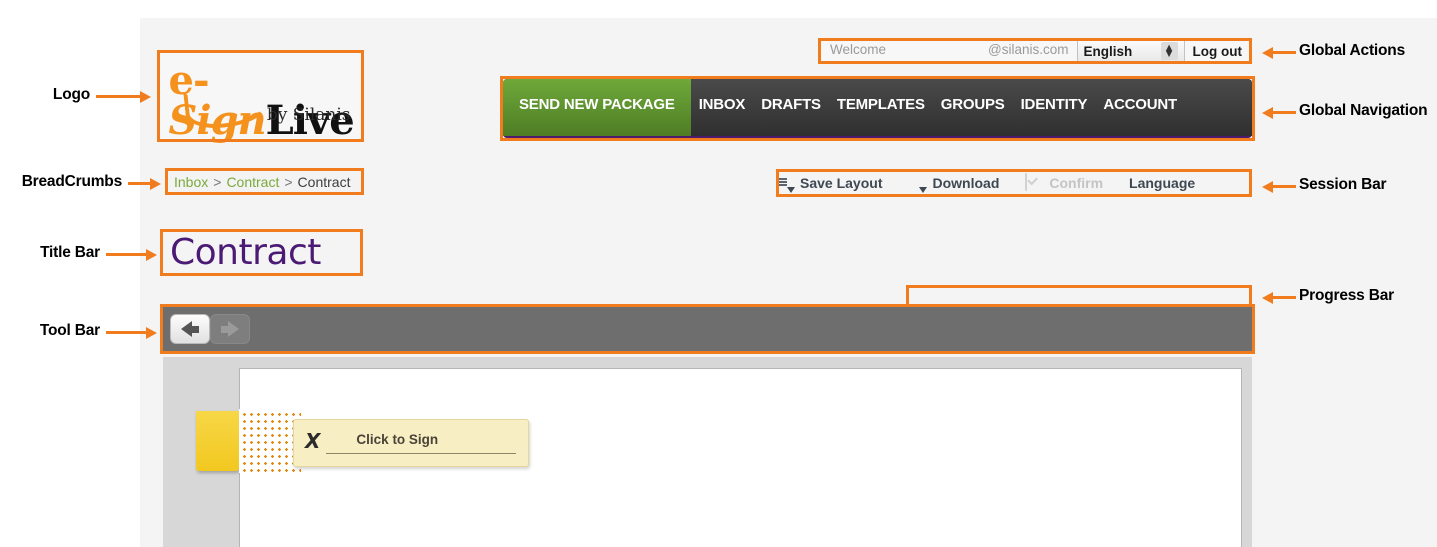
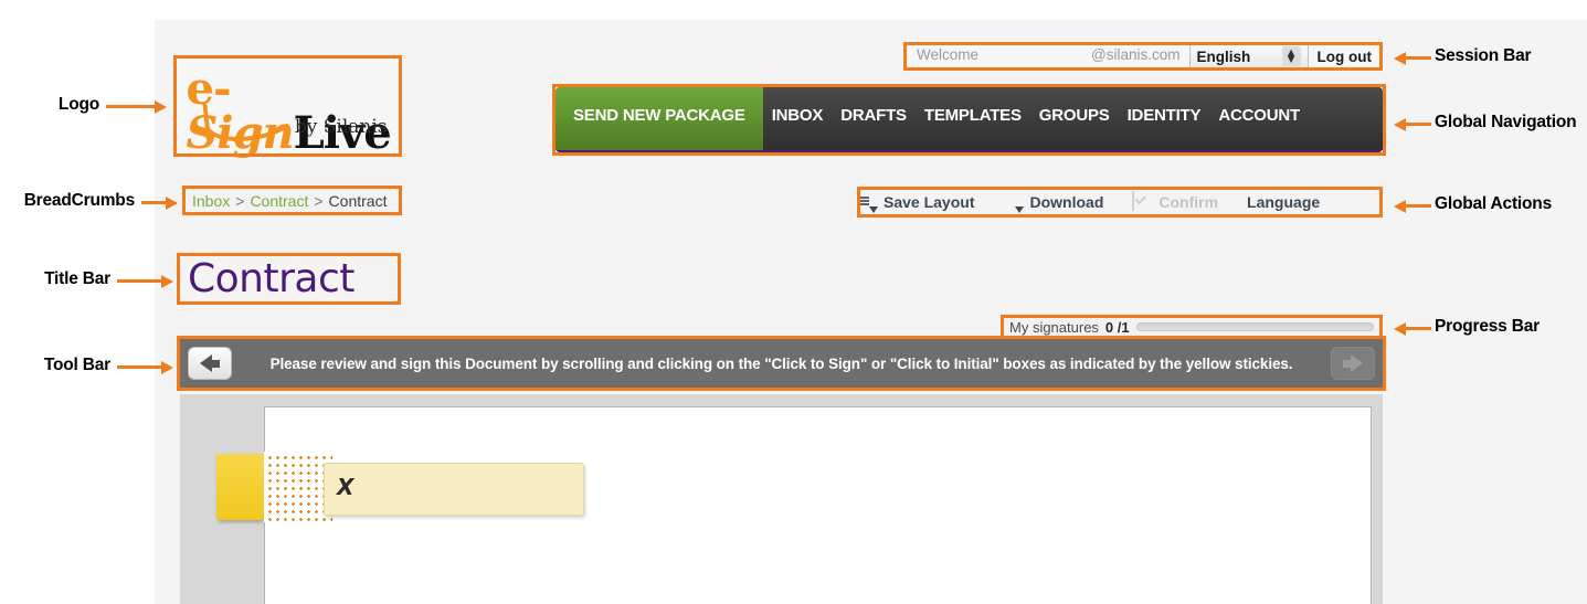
  e-SignLive
  by Silanis
  Welcome
  @silanis.com
  English
  ▲
  ▼
  Log out
  SEND NEW PACKAGE
  INBOX
  DRAFTS
  TEMPLATES
  GROUPS
  IDENTITY
  ACCOUNT
  Inbox
  >
  Contract
  >
  Contract
  Save Layout
  Download
  Confirm
  Language
  Contract
+ My signatures
+ 0 /1
+ Please review and sign this Document by scrolling and clicking on the "Click to Sign" or "Click to Initial" boxes as indicated by the yellow stickies.
  X
- Click to Sign
  Logo
  BreadCrumbs
  Title Bar
  Tool Bar
- Global Actions
+ Session Bar
  Global Navigation
- Session Bar
+ Global Actions
  Progress Bar
